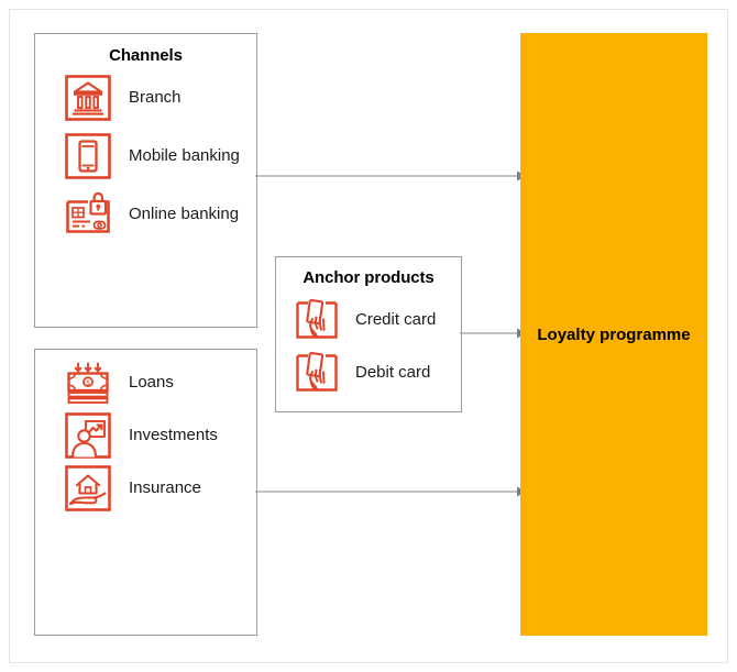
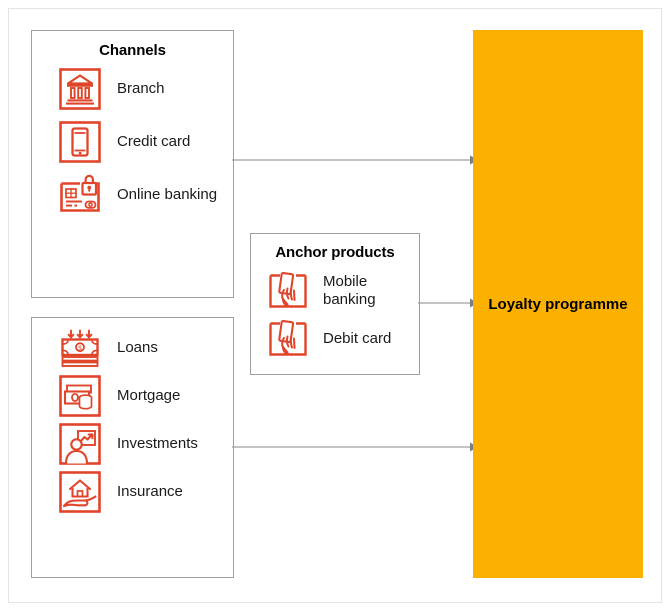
  Channels
  Branch
- Mobile banking
+ Credit card
  Online banking
  Loans
+ Mortgage
  Investments
  Insurance
  Anchor products
- Credit card
+ Mobile banking
  Debit card
  Loyalty programme
